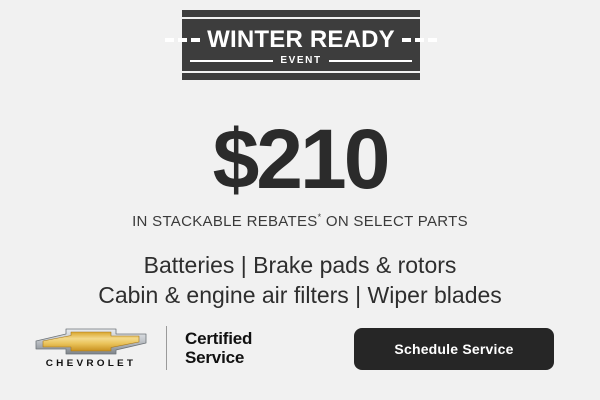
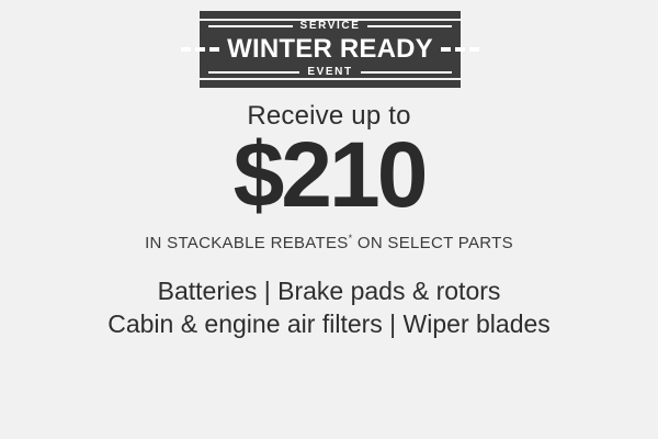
+ SERVICE
  WINTER READY
  EVENT
+ Receive up to
  $210
  IN STACKABLE REBATES* ON SELECT PARTS
  Batteries | Brake pads & rotors
  Cabin & engine air filters | Wiper blades
- CHEVROLET
- Certified
- Service
- Schedule Service
